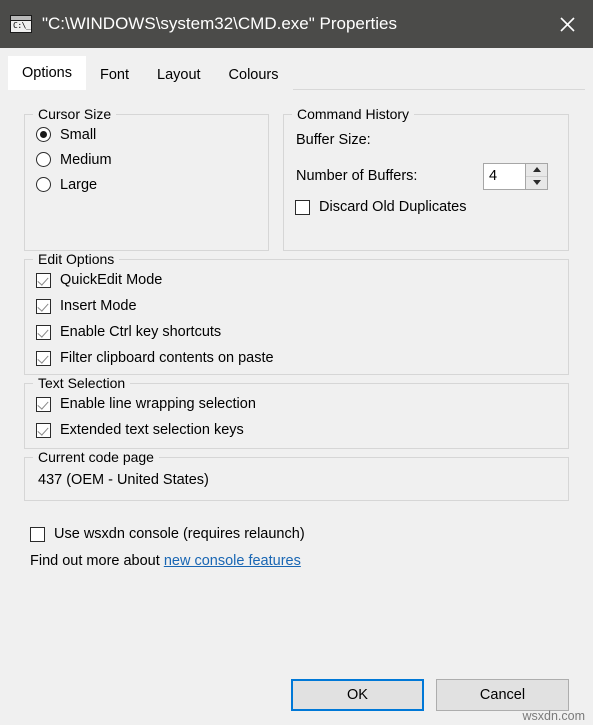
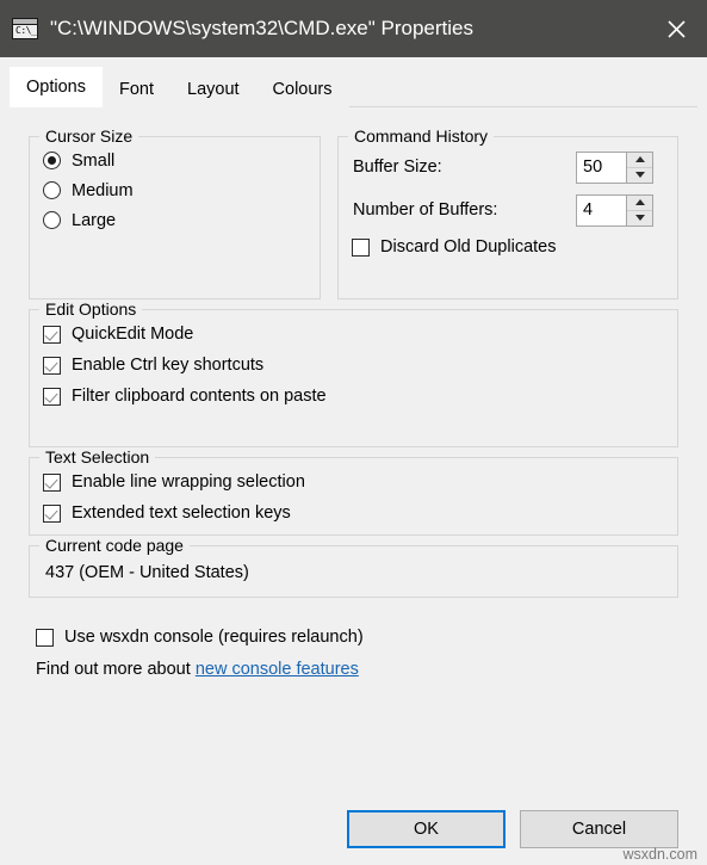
  C:\_
  "C:\WINDOWS\system32\CMD.exe" Properties
  Options
  Font
  Layout
  Colours
  Cursor Size
  Small
  Medium
  Large
  Command History
  Buffer Size:
+ 50
  Number of Buffers:
  4
  Discard Old Duplicates
  Edit Options
  QuickEdit Mode
- Insert Mode
  Enable Ctrl key shortcuts
  Filter clipboard contents on paste
  Text Selection
  Enable line wrapping selection
  Extended text selection keys
  Current code page
  437 (OEM - United States)
  Use wsxdn console (requires relaunch)
  Find out more about new console features
  OK
  Cancel
  wsxdn.com
